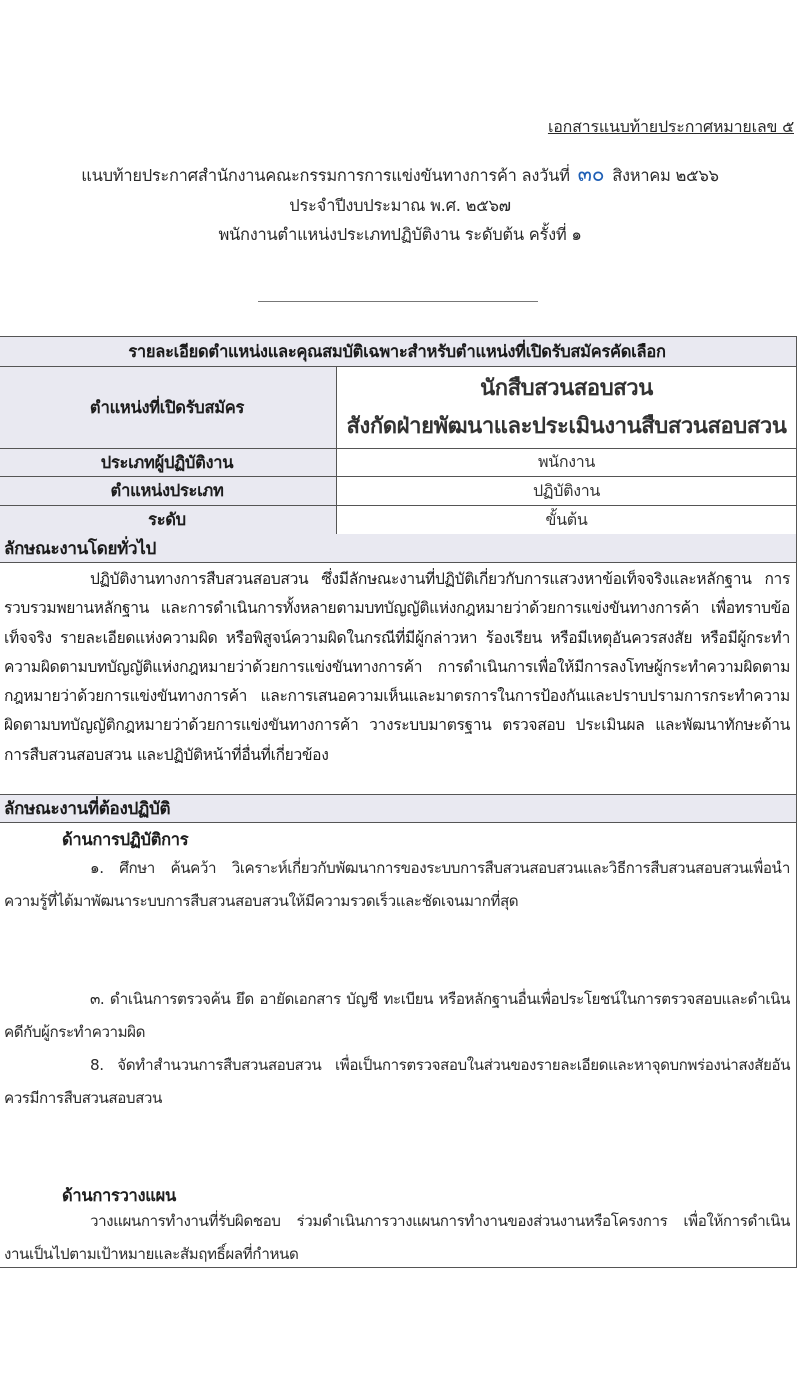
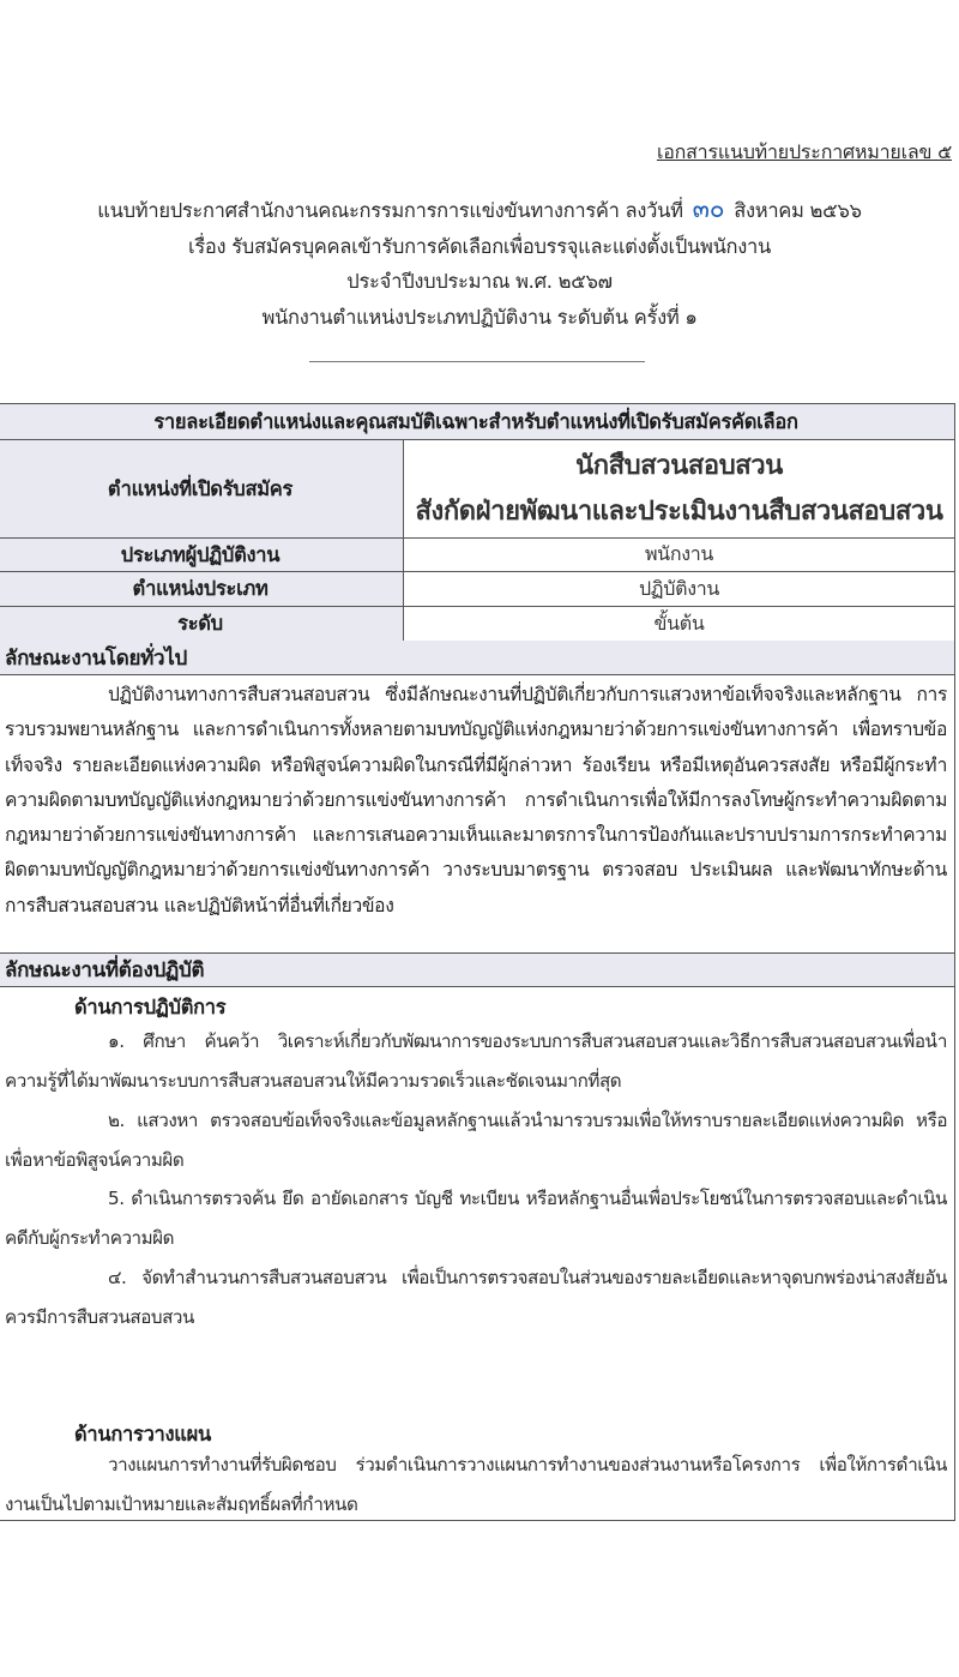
  เอกสารแนบท้ายประกาศหมายเลข ๕
  แนบท้ายประกาศสำนักงานคณะกรรมการการแข่งขันทางการค้า ลงวันที่ ๓๐ สิงหาคม ๒๕๖๖
+ เรื่อง รับสมัครบุคคลเข้ารับการคัดเลือกเพื่อบรรจุและแต่งตั้งเป็นพนักงาน
  ประจำปีงบประมาณ พ.ศ. ๒๕๖๗
  พนักงานตำแหน่งประเภทปฏิบัติงาน ระดับต้น ครั้งที่ ๑
  รายละเอียดตำแหน่งและคุณสมบัติเฉพาะสำหรับตำแหน่งที่เปิดรับสมัครคัดเลือก
  ตำแหน่งที่เปิดรับสมัคร
  นักสืบสวนสอบสวน
  สังกัดฝ่ายพัฒนาและประเมินงานสืบสวนสอบสวน
  ประเภทผู้ปฏิบัติงาน
  พนักงาน
  ตำแหน่งประเภท
  ปฏิบัติงาน
  ระดับ
  ขั้นต้น
  ลักษณะงานโดยทั่วไป
  ปฏิบัติงานทางการสืบสวนสอบสวน ซึ่งมีลักษณะงานที่ปฏิบัติเกี่ยวกับการแสวงหาข้อเท็จจริงและหลักฐาน การรวบรวมพยานหลักฐาน และการดำเนินการทั้งหลายตามบทบัญญัติแห่งกฎหมายว่าด้วยการแข่งขันทางการค้า เพื่อทราบข้อเท็จจริง รายละเอียดแห่งความผิด หรือพิสูจน์ความผิดในกรณีที่มีผู้กล่าวหา ร้องเรียน หรือมีเหตุอันควรสงสัย หรือมีผู้กระทำความผิดตามบทบัญญัติแห่งกฎหมายว่าด้วยการแข่งขันทางการค้า การดำเนินการเพื่อให้มีการลงโทษผู้กระทำความผิดตามกฎหมายว่าด้วยการแข่งขันทางการค้า และการเสนอความเห็นและมาตรการในการป้องกันและปราบปรามการกระทำความผิดตามบทบัญญัติกฎหมายว่าด้วยการแข่งขันทางการค้า วางระบบมาตรฐาน ตรวจสอบ ประเมินผล และพัฒนาทักษะด้านการสืบสวนสอบสวน และปฏิบัติหน้าที่อื่นที่เกี่ยวข้อง
  ลักษณะงานที่ต้องปฏิบัติ
  ด้านการปฏิบัติการ
  ๑. ศึกษา ค้นคว้า วิเคราะห์เกี่ยวกับพัฒนาการของระบบการสืบสวนสอบสวนและวิธีการสืบสวนสอบสวนเพื่อนำความรู้ที่ได้มาพัฒนาระบบการสืบสวนสอบสวนให้มีความรวดเร็วและชัดเจนมากที่สุด
+ ๒. แสวงหา ตรวจสอบข้อเท็จจริงและข้อมูลหลักฐานแล้วนำมารวบรวมเพื่อให้ทราบรายละเอียดแห่งความผิด หรือเพื่อหาข้อพิสูจน์ความผิด
- ๓. ดำเนินการตรวจค้น ยึด อายัดเอกสาร บัญชี ทะเบียน หรือหลักฐานอื่นเพื่อประโยชน์ในการตรวจสอบและดำเนินคดีกับผู้กระทำความผิด
+ 5. ดำเนินการตรวจค้น ยึด อายัดเอกสาร บัญชี ทะเบียน หรือหลักฐานอื่นเพื่อประโยชน์ในการตรวจสอบและดำเนินคดีกับผู้กระทำความผิด
- 8. จัดทำสำนวนการสืบสวนสอบสวน เพื่อเป็นการตรวจสอบในส่วนของรายละเอียดและหาจุดบกพร่องน่าสงสัยอันควรมีการสืบสวนสอบสวน
+ ๔. จัดทำสำนวนการสืบสวนสอบสวน เพื่อเป็นการตรวจสอบในส่วนของรายละเอียดและหาจุดบกพร่องน่าสงสัยอันควรมีการสืบสวนสอบสวน
  ด้านการวางแผน
  วางแผนการทำงานที่รับผิดชอบ ร่วมดำเนินการวางแผนการทำงานของส่วนงานหรือโครงการ เพื่อให้การดำเนินงานเป็นไปตามเป้าหมายและสัมฤทธิ์ผลที่กำหนด
